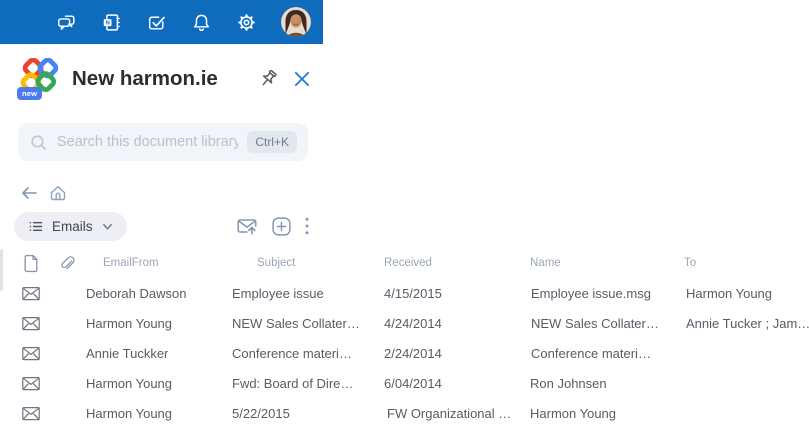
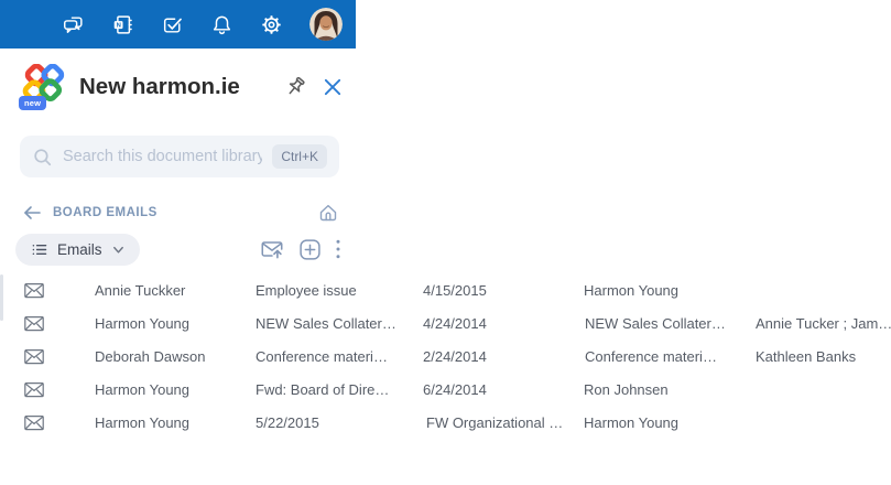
  new
  New harmon.ie
  Search this document library
  Ctrl+K
+ BOARD EMAILS
  Emails
- EmailFrom
- Subject
- Received
- Name
- To
- Deborah Dawson
+ Annie Tuckker
  Employee issue
  4/15/2015
- Employee issue.msg
  Harmon Young
  Harmon Young
  NEW Sales Collater…
  4/24/2014
  NEW Sales Collater…
  Annie Tucker ; Jam…
- Annie Tuckker
+ Deborah Dawson
  Conference materi…
  2/24/2014
  Conference materi…
+ Kathleen Banks
  Harmon Young
  Fwd: Board of Dire…
- 6/04/2014
+ 6/24/2014
  Ron Johnsen
  Harmon Young
  5/22/2015
  FW Organizational …
  Harmon Young
